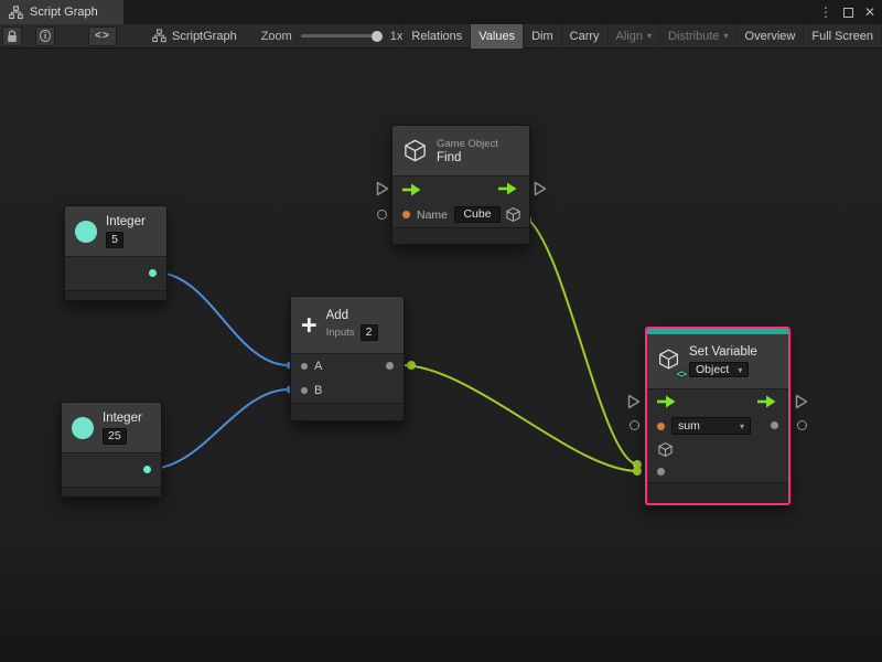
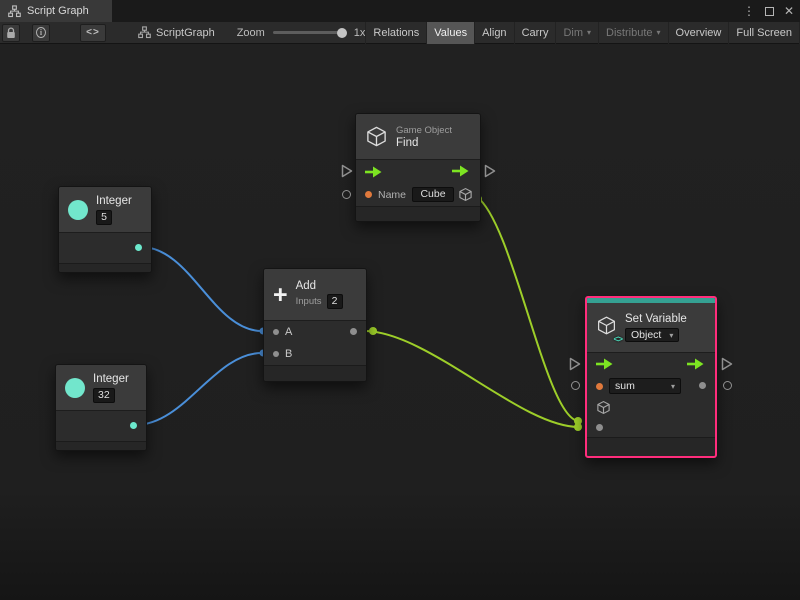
  Script Graph
  ⋮
  ✕
  i
  <>
  ScriptGraph
  Zoom
  1x
  Relations
  Values
- Dim
+ Align
  Carry
- Align
+ Dim
  ▾
  Distribute
  ▾
  Overview
  Full Screen
  Integer
  5
  Integer
- 25
+ 32
  Game Object
  Find
  Name
  Cube
  +
  Add
  Inputs
  2
  A
  B
  <>
  Set Variable
  Object
  ▾
  sum
  ▾
